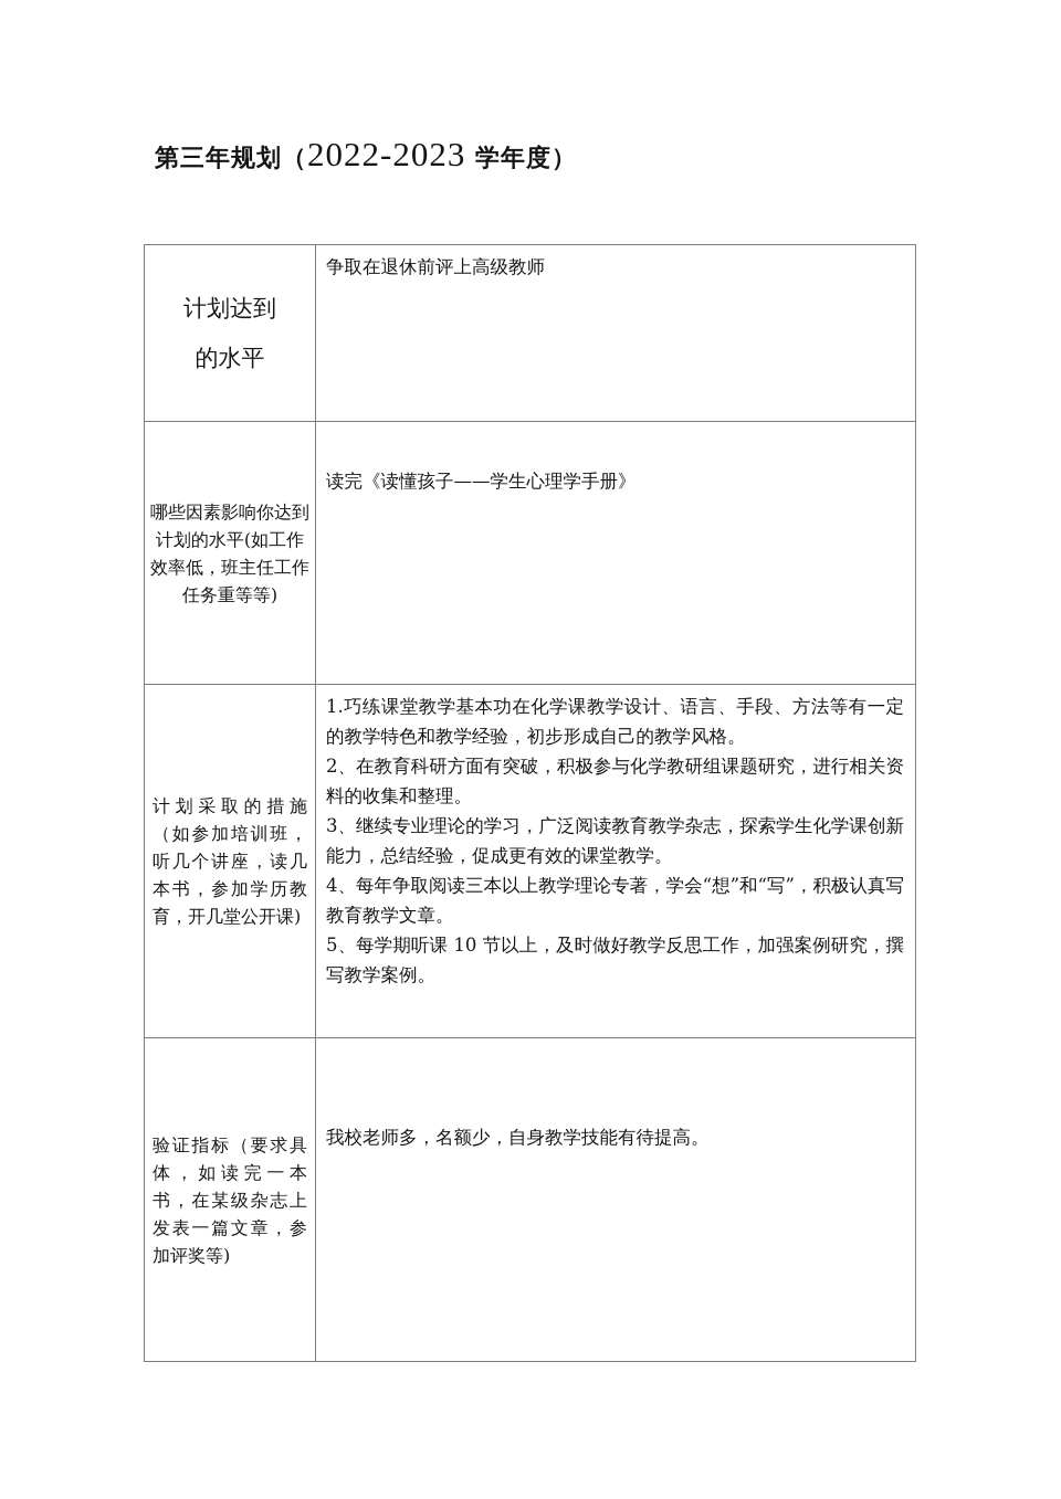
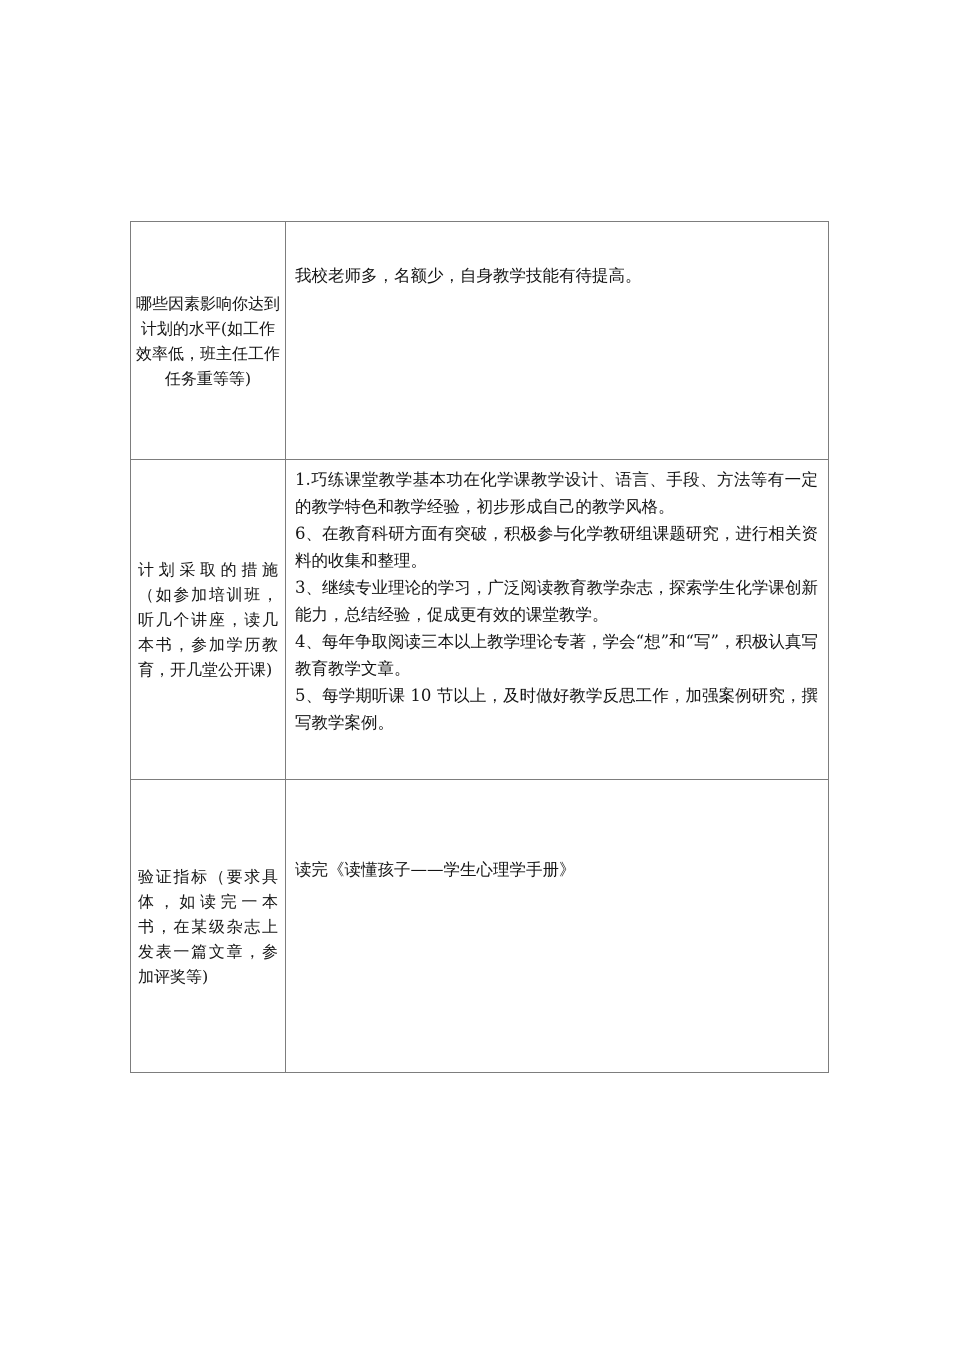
- 第三年规划（2022-2023 学年度）
- 计划达到 的水平	争取在退休前评上高级教师
- 哪些因素影响你达到计划的水平(如工作效率低，班主任工作任务重等等)	读完《读懂孩子——学生心理学手册》
+ 哪些因素影响你达到计划的水平(如工作效率低，班主任工作任务重等等)	我校老师多，名额少，自身教学技能有待提高。
- 计划采取的措施（如参加培训班，听几个讲座，读几本书，参加学历教育，开几堂公开课)	1.巧练课堂教学基本功在化学课教学设计、语言、手段、方法等有一定的教学特色和教学经验，初步形成自己的教学风格。 2、在教育科研方面有突破，积极参与化学教研组课题研究，进行相关资料的收集和整理。 3、继续专业理论的学习，广泛阅读教育教学杂志，探索学生化学课创新能力，总结经验，促成更有效的课堂教学。 4、每年争取阅读三本以上教学理论专著，学会“想”和“写”，积极认真写教育教学文章。 5、每学期听课 10 节以上，及时做好教学反思工作，加强案例研究，撰写教学案例。
+ 计划采取的措施（如参加培训班，听几个讲座，读几本书，参加学历教育，开几堂公开课)	1.巧练课堂教学基本功在化学课教学设计、语言、手段、方法等有一定的教学特色和教学经验，初步形成自己的教学风格。 6、在教育科研方面有突破，积极参与化学教研组课题研究，进行相关资料的收集和整理。 3、继续专业理论的学习，广泛阅读教育教学杂志，探索学生化学课创新能力，总结经验，促成更有效的课堂教学。 4、每年争取阅读三本以上教学理论专著，学会“想”和“写”，积极认真写教育教学文章。 5、每学期听课 10 节以上，及时做好教学反思工作，加强案例研究，撰写教学案例。
- 验证指标（要求具体，如读完一本书，在某级杂志上发表一篇文章，参加评奖等)	我校老师多，名额少，自身教学技能有待提高。
+ 验证指标（要求具体，如读完一本书，在某级杂志上发表一篇文章，参加评奖等)	读完《读懂孩子——学生心理学手册》
